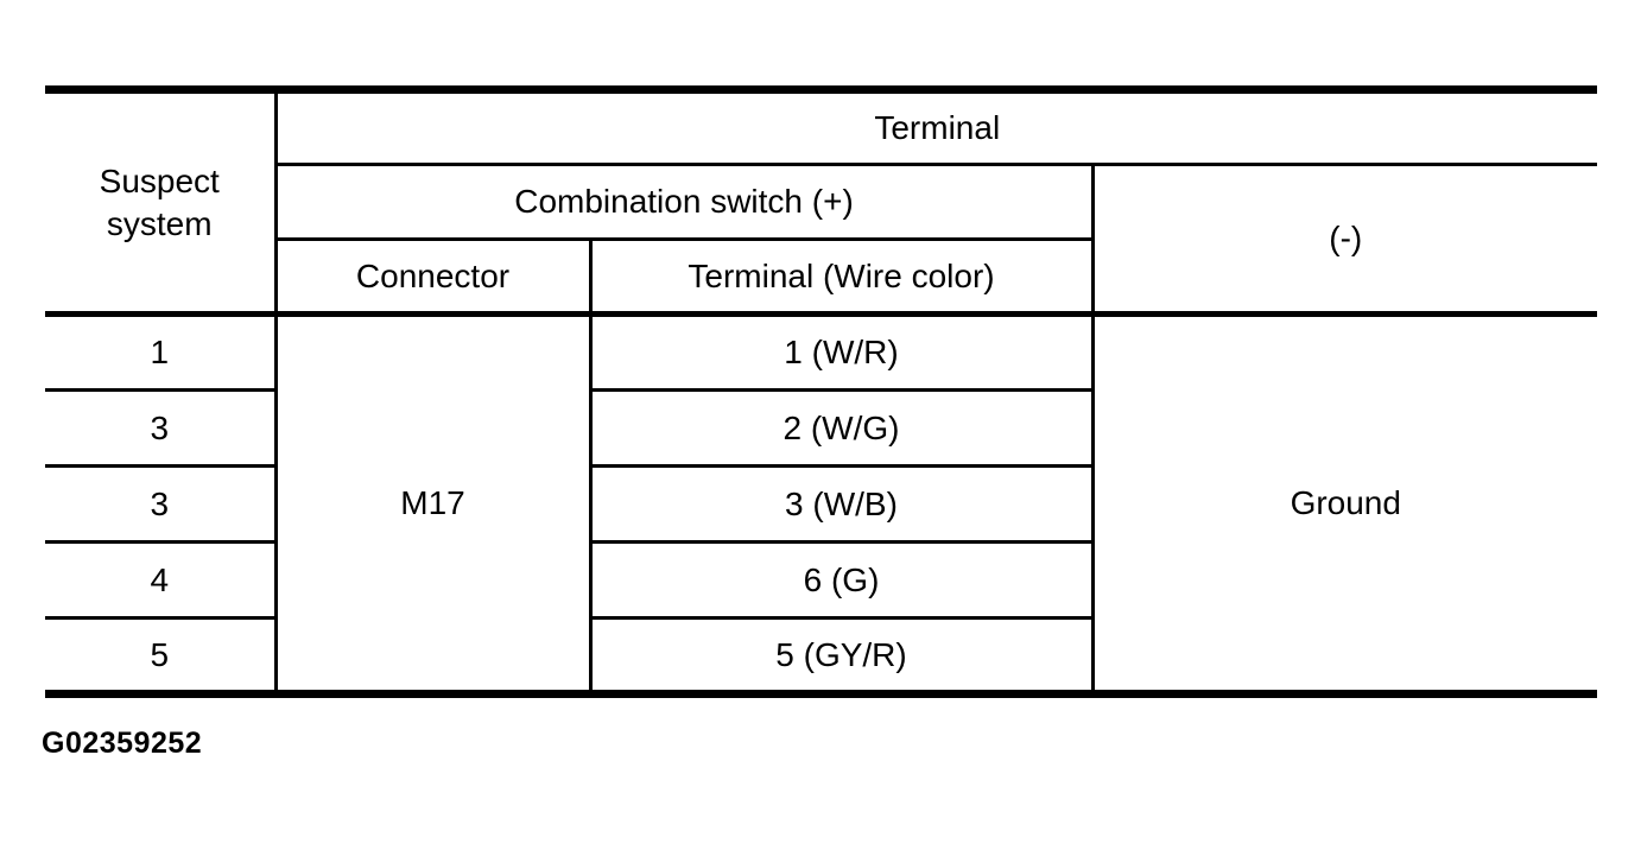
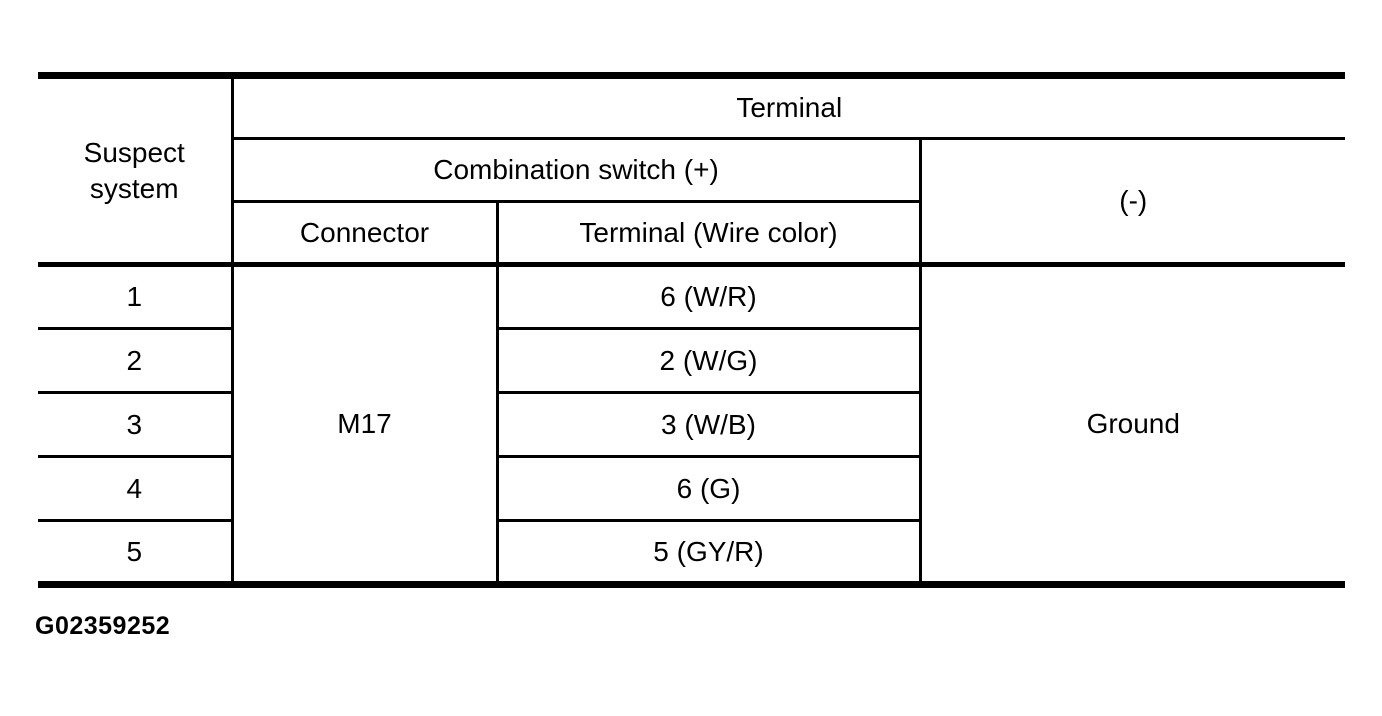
  Suspect system	Terminal
  Combination switch (+)	(-)
  Connector	Terminal (Wire color)
- 1	M17	1 (W/R)	Ground
+ 1	M17	6 (W/R)	Ground
- 3	2 (W/G)
+ 2	2 (W/G)
  3	3 (W/B)
  4	6 (G)
  5	5 (GY/R)
  G02359252
